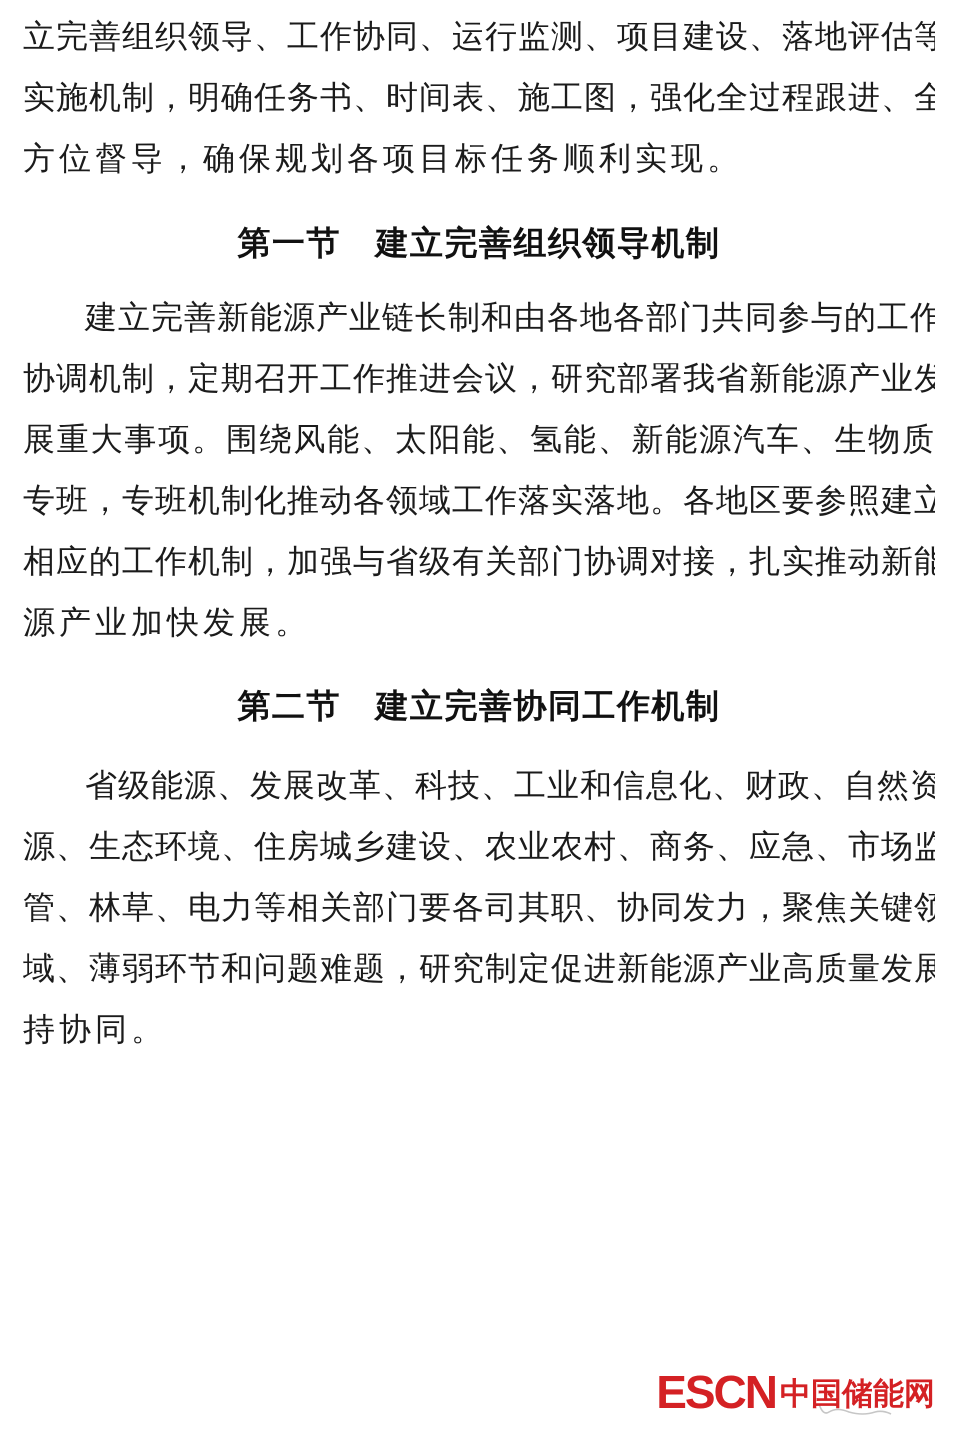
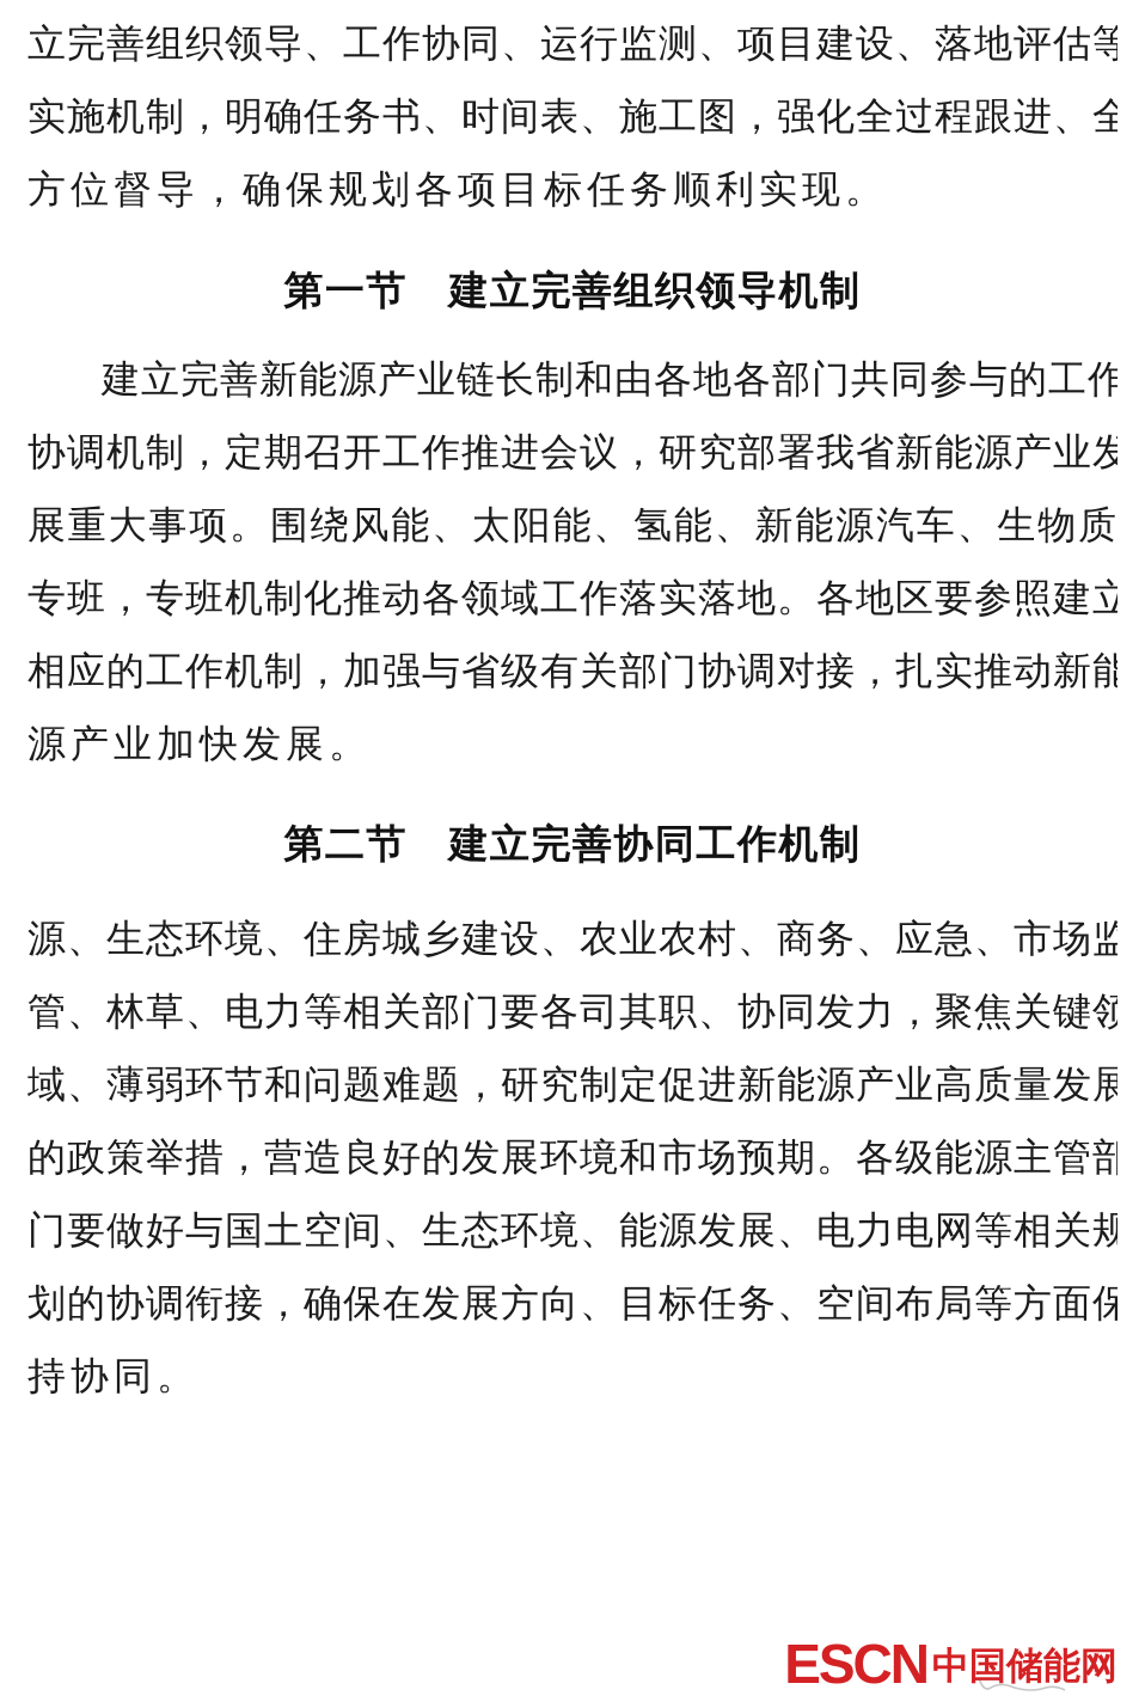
  立完善组织领导、工作协同、运行监测、项目建设、落地评估等
  实施机制，明确任务书、时间表、施工图，强化全过程跟进、全
  方位督导，确保规划各项目标任务顺利实现。
  第一节 建立完善组织领导机制
  建立完善新能源产业链长制和由各地各部门共同参与的工作
  协调机制，定期召开工作推进会议，研究部署我省新能源产业发
  展重大事项。围绕风能、太阳能、氢能、新能源汽车、生物质
  专班，专班机制化推动各领域工作落实落地。各地区要参照建立
  相应的工作机制，加强与省级有关部门协调对接，扎实推动新能
  源产业加快发展。
  第二节 建立完善协同工作机制
- 省级能源、发展改革、科技、工业和信息化、财政、自然资
  源、生态环境、住房城乡建设、农业农村、商务、应急、市场监
  管、林草、电力等相关部门要各司其职、协同发力，聚焦关键领
  域、薄弱环节和问题难题，研究制定促进新能源产业高质量发展
+ 的政策举措，营造良好的发展环境和市场预期。各级能源主管部
+ 门要做好与国土空间、生态环境、能源发展、电力电网等相关规
+ 划的协调衔接，确保在发展方向、目标任务、空间布局等方面保
  持协同。
  ESCN
  中国储能网
